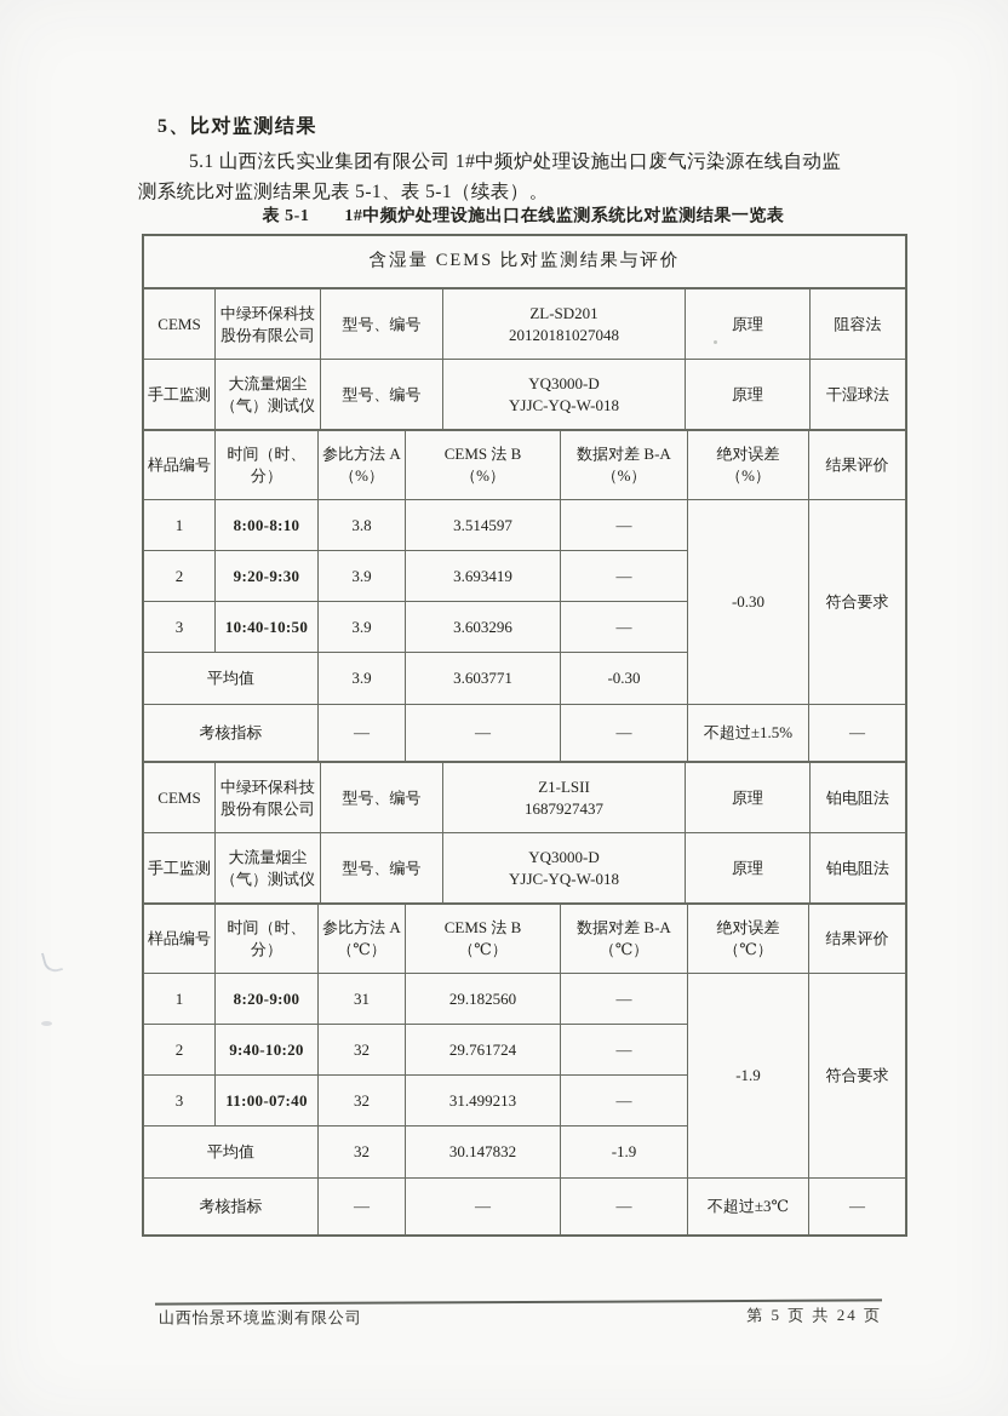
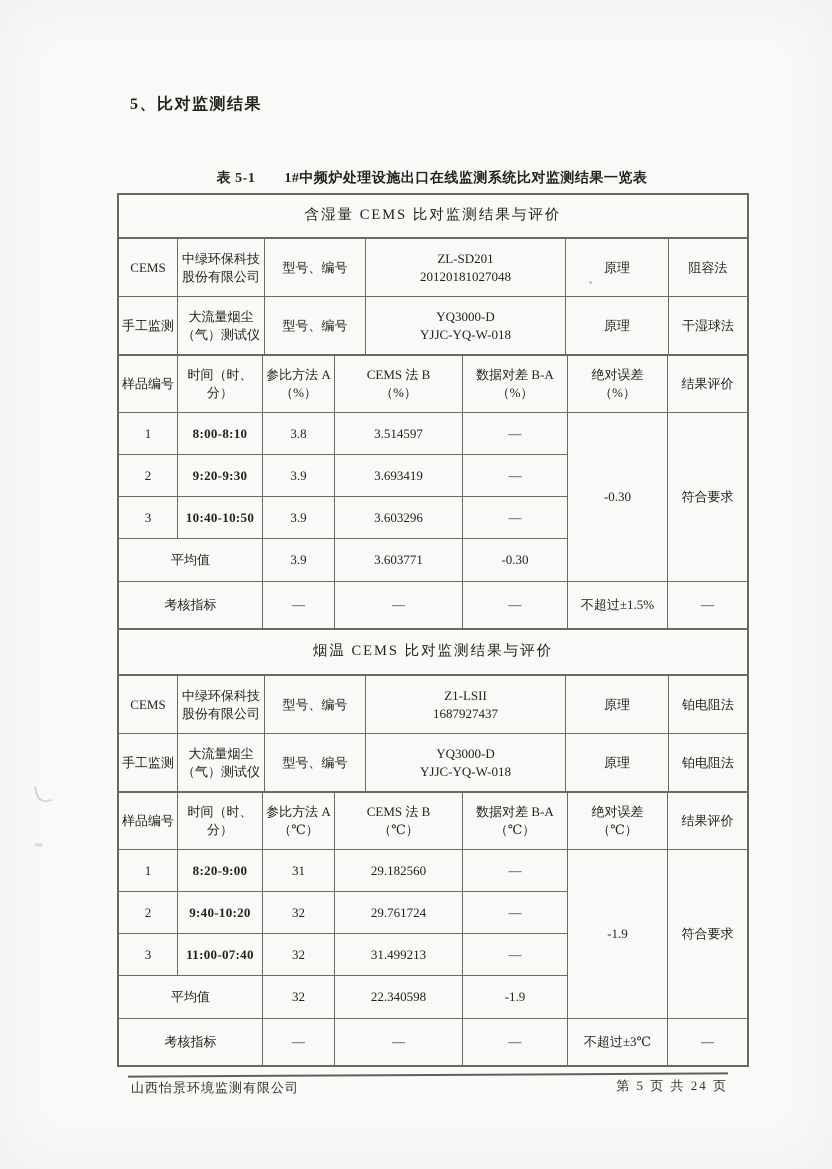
  5、比对监测结果
- 5.1 山西泫氏实业集团有限公司 1#中频炉处理设施出口废气污染源在线自动监
- 测系统比对监测结果见表 5-1、表 5-1（续表）。
  表 5-1 1#中频炉处理设施出口在线监测系统比对监测结果一览表
  含湿量 CEMS 比对监测结果与评价
  CEMS	中绿环保科技 股份有限公司	型号、编号	ZL-SD201 20120181027048	原理	阻容法
  手工监测	大流量烟尘 （气）测试仪	型号、编号	YQ3000-D YJJC-YQ-W-018	原理	干湿球法
  样品编号	时间（时、分）	参比方法 A（%）	CEMS 法 B（%）	数据对差 B-A（%）	绝对误差（%）	结果评价
  1	8:00-8:10	3.8	3.514597	—	-0.30	符合要求
  2	9:20-9:30	3.9	3.693419	—
  3	10:40-10:50	3.9	3.603296	—
  平均值	3.9	3.603771	-0.30
  考核指标	—	—	—	不超过±1.5%	—
+ 烟温 CEMS 比对监测结果与评价
  CEMS	中绿环保科技 股份有限公司	型号、编号	Z1-LSII 1687927437	原理	铂电阻法
  手工监测	大流量烟尘 （气）测试仪	型号、编号	YQ3000-D YJJC-YQ-W-018	原理	铂电阻法
  样品编号	时间（时、分）	参比方法 A（℃）	CEMS 法 B（℃）	数据对差 B-A（℃）	绝对误差（℃）	结果评价
  1	8:20-9:00	31	29.182560	—	-1.9	符合要求
  2	9:40-10:20	32	29.761724	—
  3	11:00-07:40	32	31.499213	—
- 平均值	32	30.147832	-1.9
+ 平均值	32	22.340598	-1.9
  考核指标	—	—	—	不超过±3℃	—
  山西怡景环境监测有限公司
  第 5 页 共 24 页
